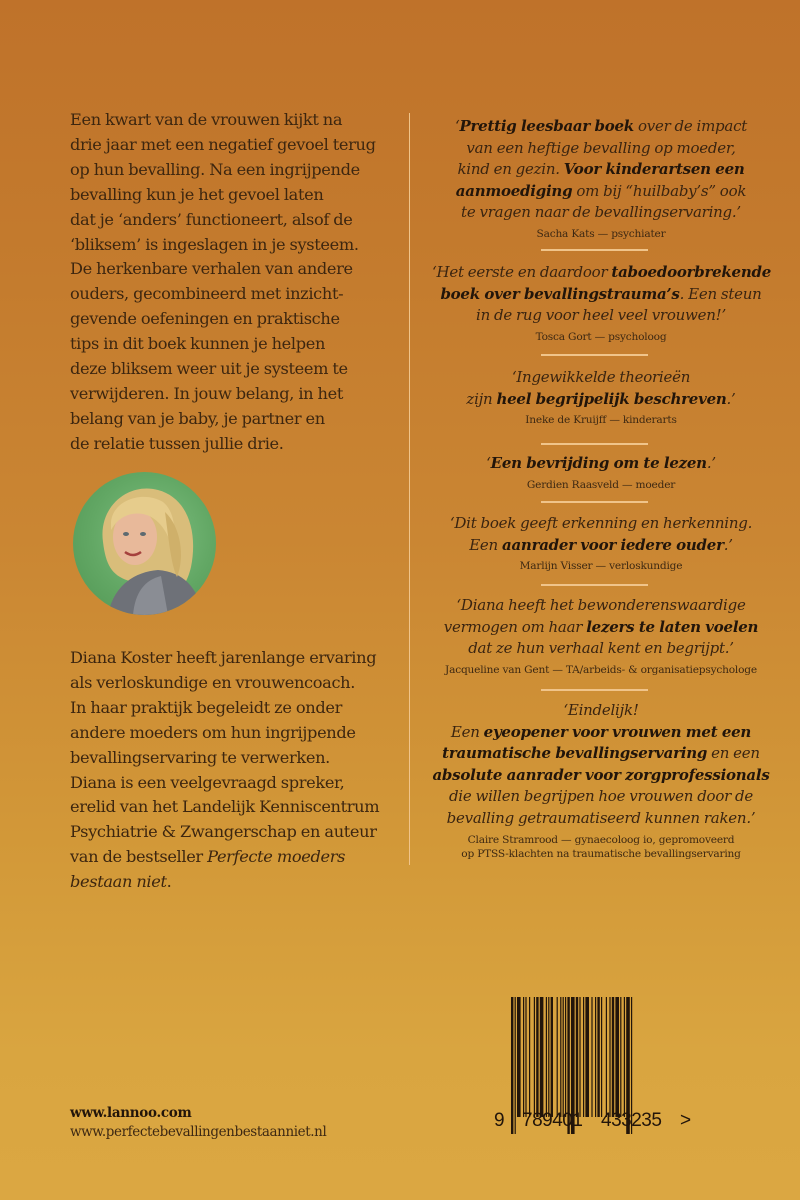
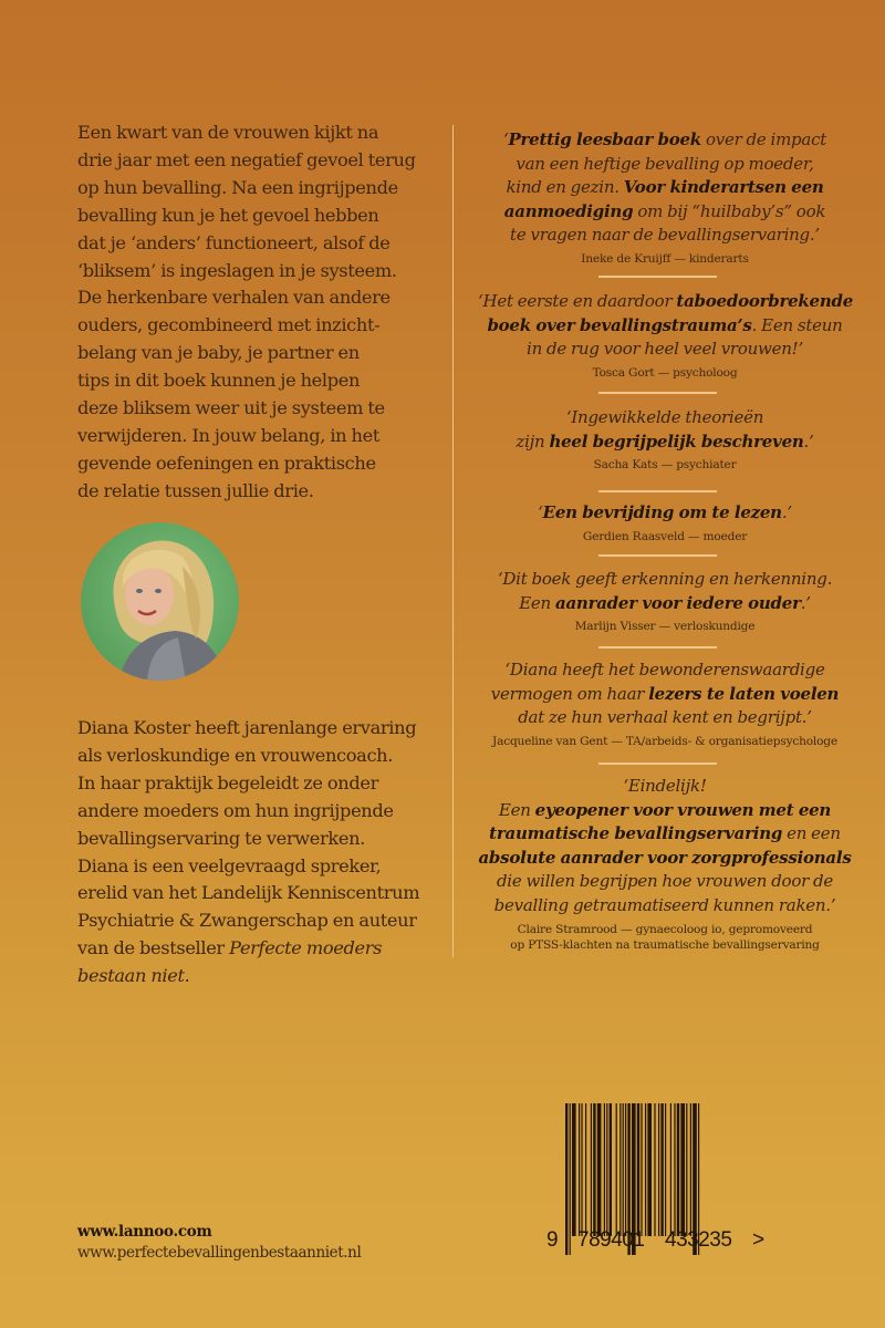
  Een kwart van de vrouwen kijkt na
  drie jaar met een negatief gevoel terug
  op hun bevalling. Na een ingrijpende
- bevalling kun je het gevoel laten
+ bevalling kun je het gevoel hebben
  dat je ‘anders’ functioneert, alsof de
  ‘bliksem’ is ingeslagen in je systeem.
  De herkenbare verhalen van andere
  ouders, gecombineerd met inzicht-
- gevende oefeningen en praktische
+ belang van je baby, je partner en
  tips in dit boek kunnen je helpen
  deze bliksem weer uit je systeem te
  verwijderen. In jouw belang, in het
- belang van je baby, je partner en
+ gevende oefeningen en praktische
  de relatie tussen jullie drie.
  Diana Koster heeft jarenlange ervaring
  als verloskundige en vrouwencoach.
  In haar praktijk begeleidt ze onder
  andere moeders om hun ingrijpende
  bevallingservaring te verwerken.
  Diana is een veelgevraagd spreker,
  erelid van het Landelijk Kenniscentrum
  Psychiatrie & Zwangerschap en auteur
  van de bestseller Perfecte moeders
  bestaan niet.
  ‘Prettig leesbaar boek over de impact
  van een heftige bevalling op moeder,
  kind en gezin. Voor kinderartsen een
  aanmoediging om bij “huilbaby’s” ook
  te vragen naar de bevallingservaring.’
- Sacha Kats — psychiater
+ Ineke de Kruijff — kinderarts
  ‘Het eerste en daardoor taboedoorbrekende
  boek over bevallingstrauma’s. Een steun
  in de rug voor heel veel vrouwen!’
  Tosca Gort — psycholoog
  ‘Ingewikkelde theorieën
  zijn heel begrijpelijk beschreven.’
- Ineke de Kruijff — kinderarts
+ Sacha Kats — psychiater
  ‘Een bevrijding om te lezen.’
  Gerdien Raasveld — moeder
  ‘Dit boek geeft erkenning en herkenning.
  Een aanrader voor iedere ouder.’
  Marlijn Visser — verloskundige
  ‘Diana heeft het bewonderenswaardige
  vermogen om haar lezers te laten voelen
  dat ze hun verhaal kent en begrijpt.’
  Jacqueline van Gent — TA/arbeids- & organisatiepsychologe
  ‘Eindelijk!
  Een eyeopener voor vrouwen met een
  traumatische bevallingservaring en een
  absolute aanrader voor zorgprofessionals
  die willen begrijpen hoe vrouwen door de
  bevalling getraumatiseerd kunnen raken.’
  Claire Stramrood — gynaecoloog io, gepromoveerd
  op PTSS-klachten na traumatische bevallingservaring
  www.lannoo.com
  www.perfectebevallingenbestaanniet.nl
  9
  789401
  433235
  >
